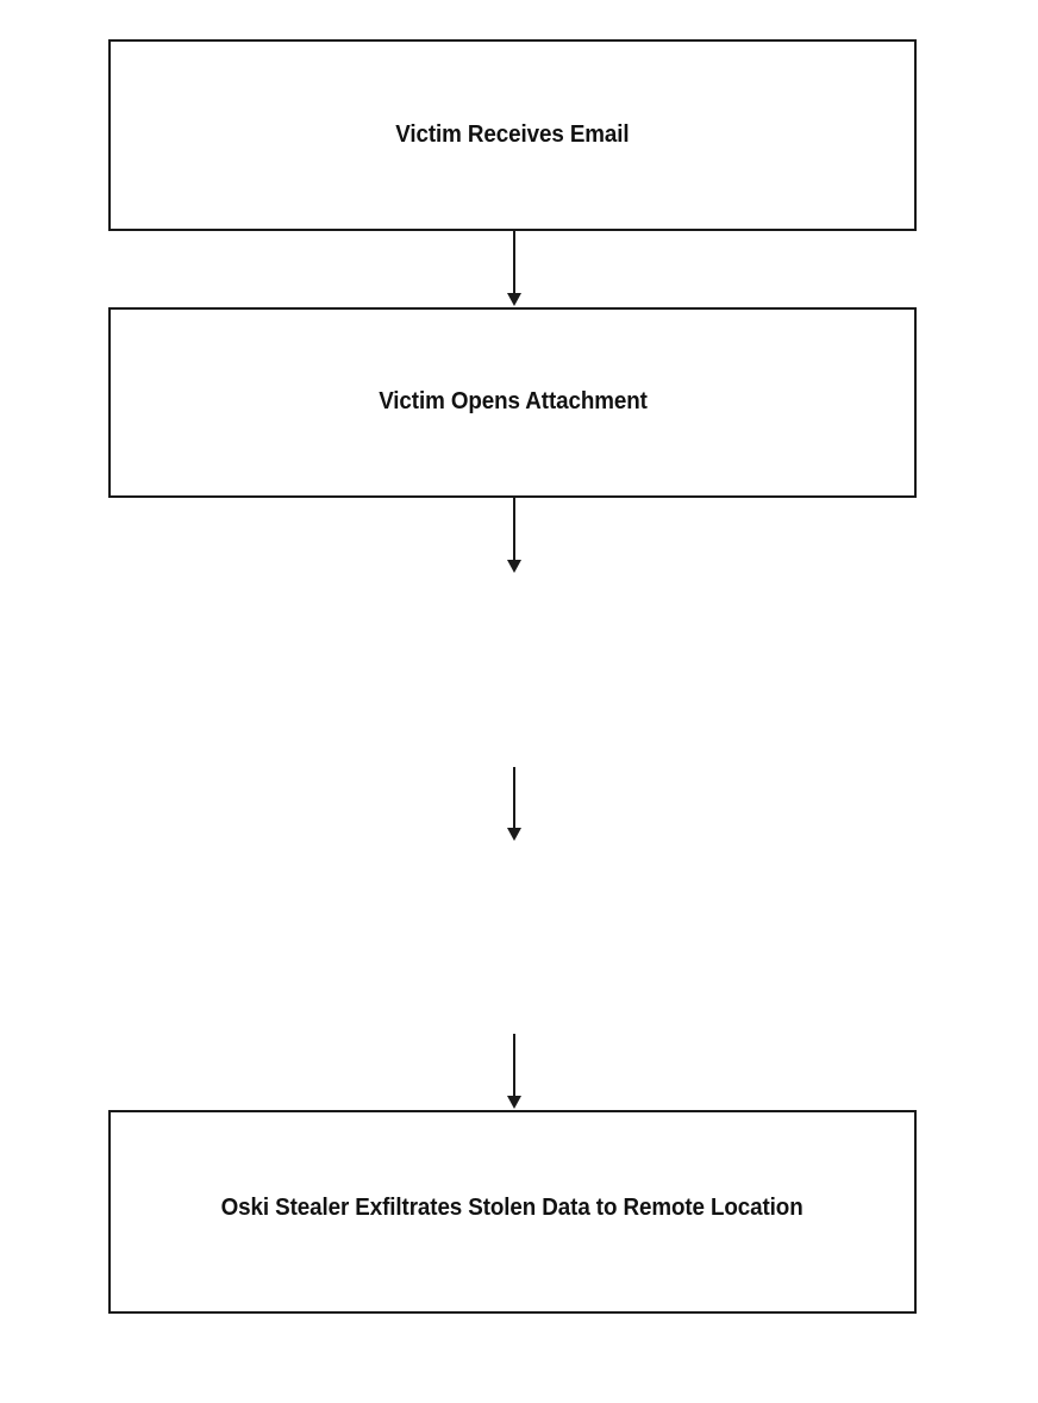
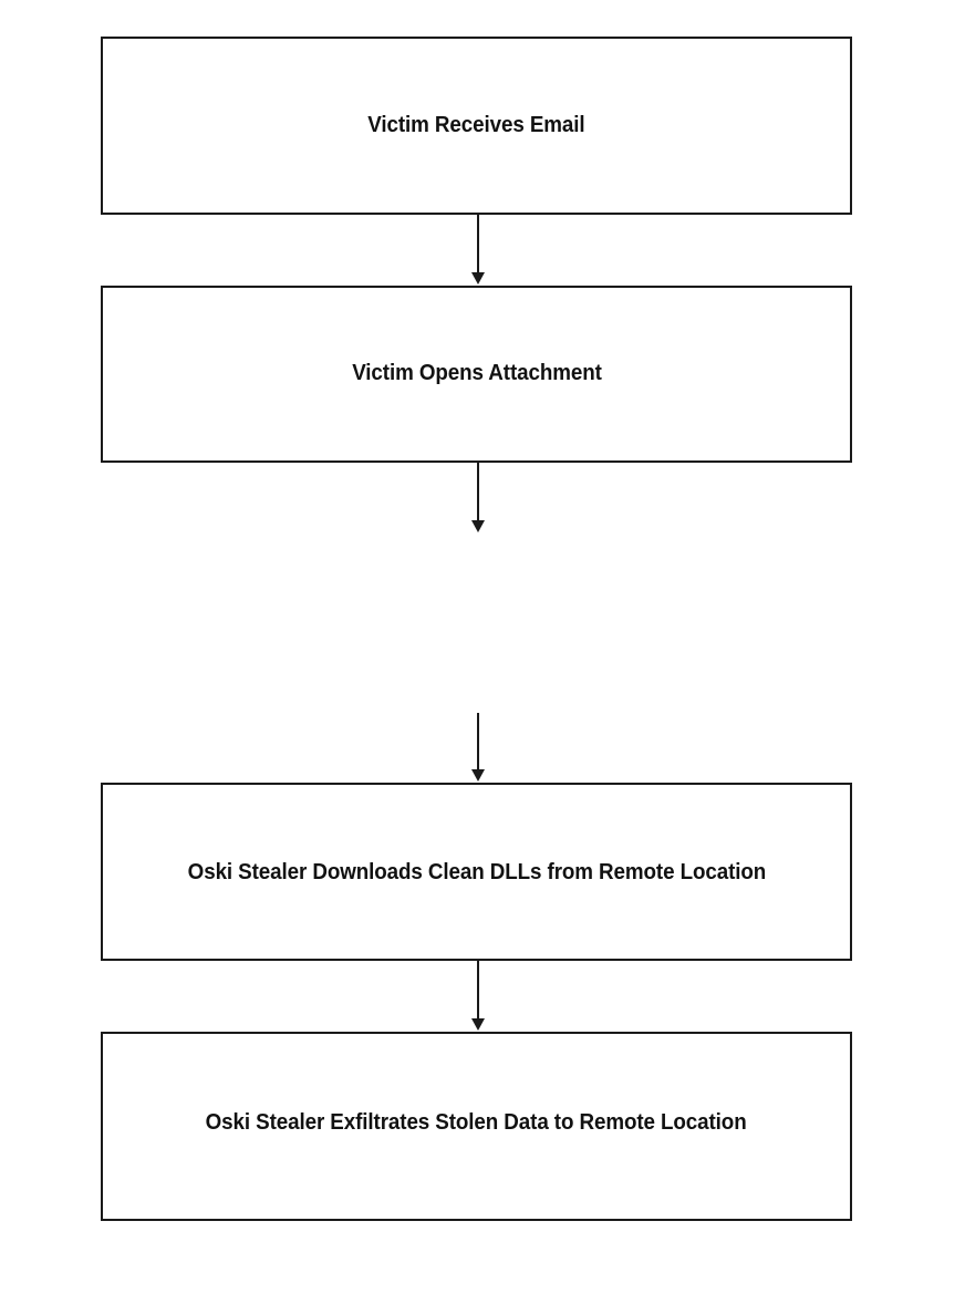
  Victim Receives Email
  Victim Opens Attachment
+ Oski Stealer Downloads Clean DLLs from Remote Location
  Oski Stealer Exfiltrates Stolen Data to Remote Location
